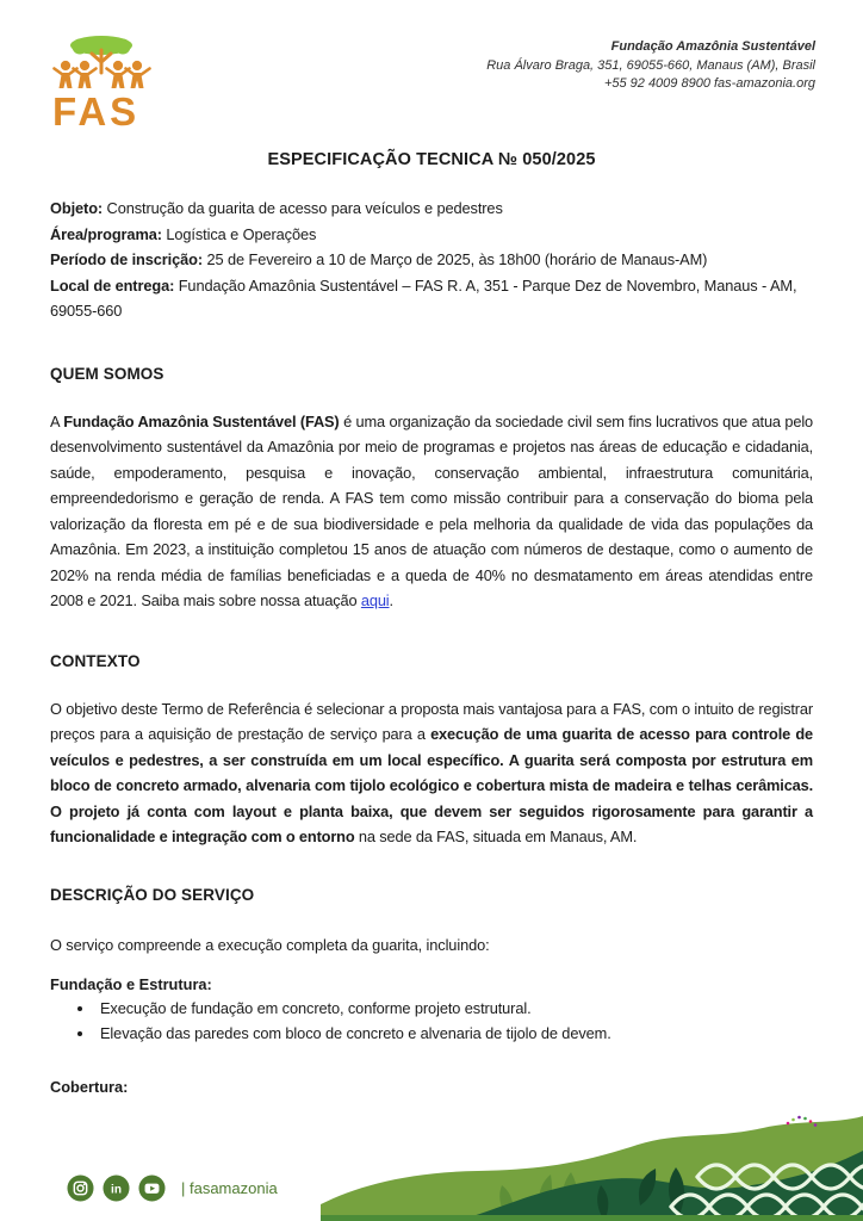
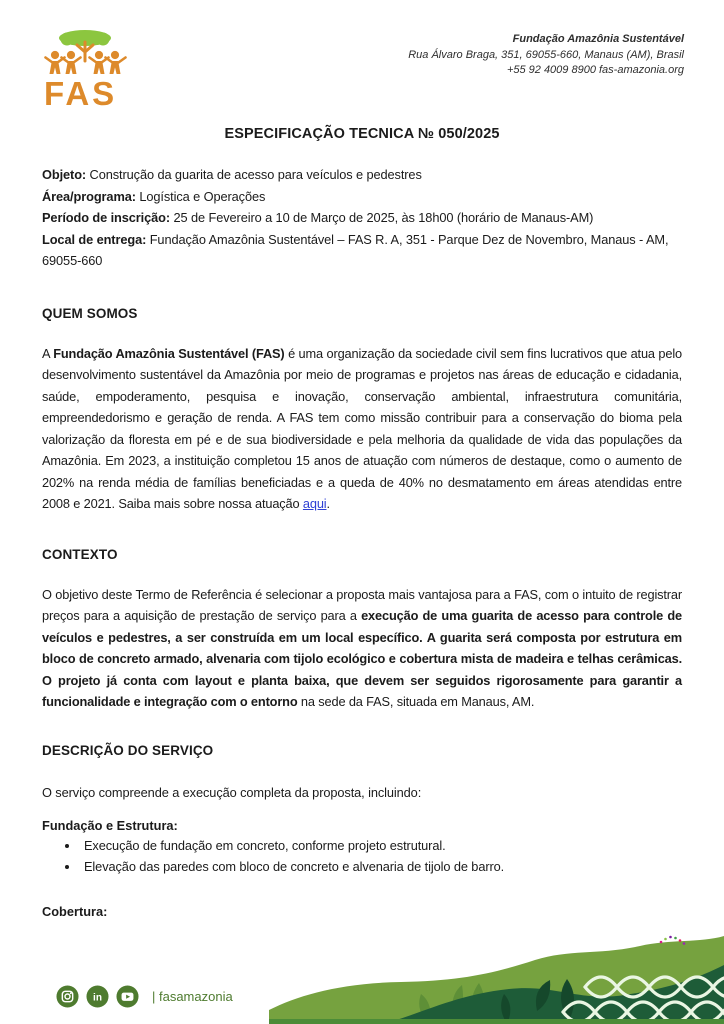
  FAS
  Fundação Amazônia Sustentável
  Rua Álvaro Braga, 351, 69055-660, Manaus (AM), Brasil
  +55 92 4009 8900 fas-amazonia.org
  ESPECIFICAÇÃO TECNICA № 050/2025
  Objeto: Construção da guarita de acesso para veículos e pedestres
  Área/programa: Logística e Operações
  Período de inscrição: 25 de Fevereiro a 10 de Março de 2025, às 18h00 (horário de Manaus-AM)
  Local de entrega: Fundação Amazônia Sustentável – FAS R. A, 351 - Parque Dez de Novembro, Manaus - AM, 69055-660
  QUEM SOMOS
  A Fundação Amazônia Sustentável (FAS) é uma organização da sociedade civil sem fins lucrativos que atua pelo desenvolvimento sustentável da Amazônia por meio de programas e projetos nas áreas de educação e cidadania, saúde, empoderamento, pesquisa e inovação, conservação ambiental, infraestrutura comunitária, empreendedorismo e geração de renda. A FAS tem como missão contribuir para a conservação do bioma pela valorização da floresta em pé e de sua biodiversidade e pela melhoria da qualidade de vida das populações da Amazônia. Em 2023, a instituição completou 15 anos de atuação com números de destaque, como o aumento de 202% na renda média de famílias beneficiadas e a queda de 40% no desmatamento em áreas atendidas entre 2008 e 2021. Saiba mais sobre nossa atuação aqui.
  CONTEXTO
  O objetivo deste Termo de Referência é selecionar a proposta mais vantajosa para a FAS, com o intuito de registrar preços para a aquisição de prestação de serviço para a execução de uma guarita de acesso para controle de veículos e pedestres, a ser construída em um local específico. A guarita será composta por estrutura em bloco de concreto armado, alvenaria com tijolo ecológico e cobertura mista de madeira e telhas cerâmicas. O projeto já conta com layout e planta baixa, que devem ser seguidos rigorosamente para garantir a funcionalidade e integração com o entorno na sede da FAS, situada em Manaus, AM.
  DESCRIÇÃO DO SERVIÇO
- O serviço compreende a execução completa da guarita, incluindo:
+ O serviço compreende a execução completa da proposta, incluindo:
  Fundação e Estrutura:
  Execução de fundação em concreto, conforme projeto estrutural.
- Elevação das paredes com bloco de concreto e alvenaria de tijolo de devem.
+ Elevação das paredes com bloco de concreto e alvenaria de tijolo de barro.
  Cobertura:
  in
  | fasamazonia
